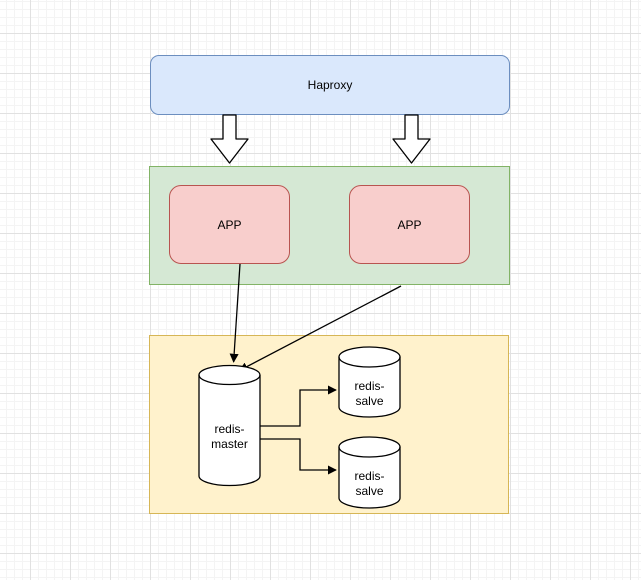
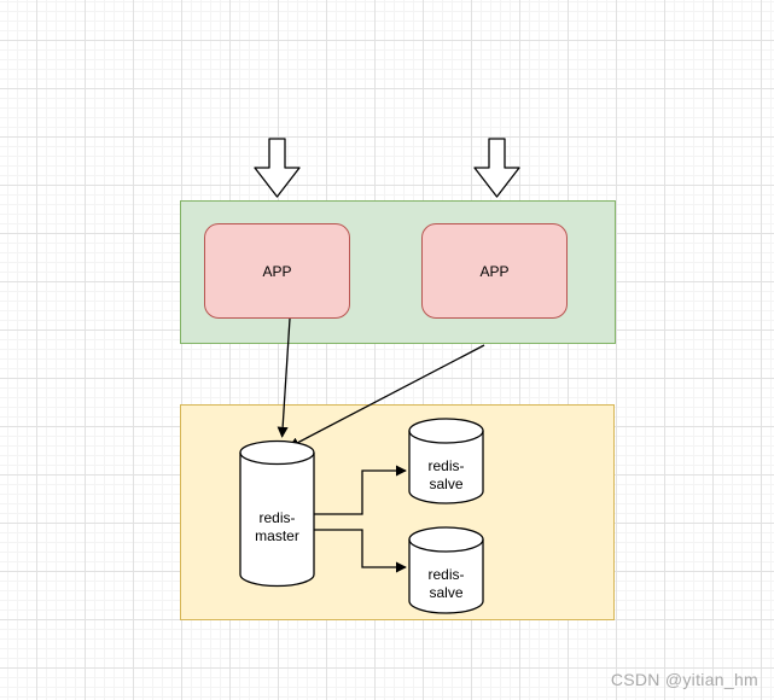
- Haproxy
  APP
  APP
  redis-
  master
  redis-
  salve
  redis-
  salve
+ CSDN @yitian_hm
